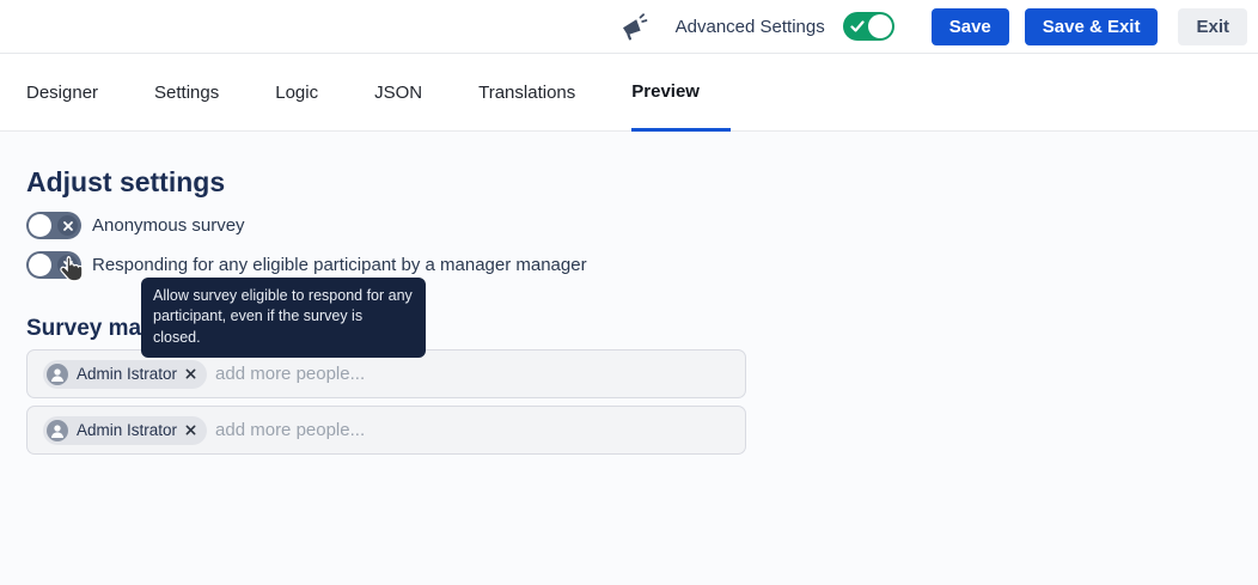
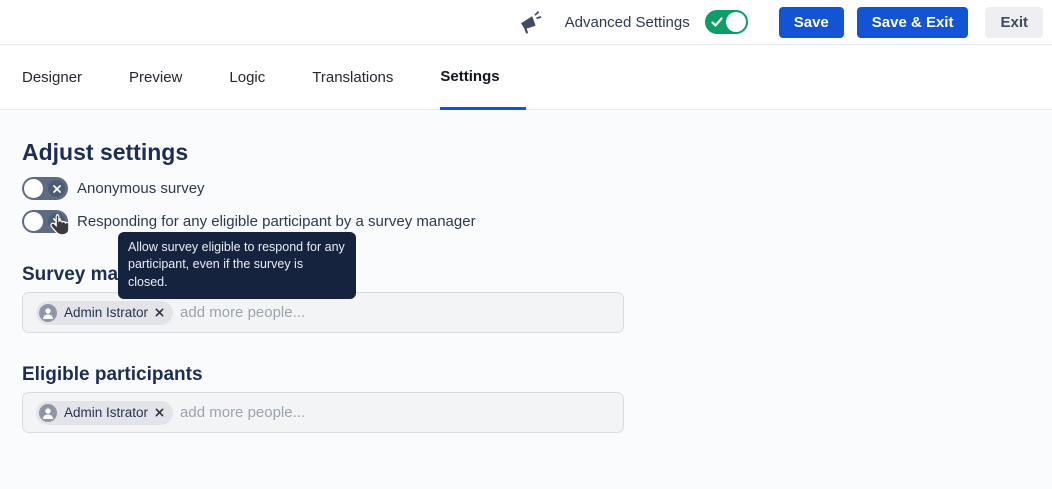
  Advanced Settings
  Save
  Save & Exit
  Exit
  Designer
- Settings
+ Preview
  Logic
- JSON
  Translations
- Preview
+ Settings
  Adjust settings
  Anonymous survey
- Responding for any eligible participant by a manager manager
+ Responding for any eligible participant by a survey manager
  Admin Istrator
  add more people...
+ Eligible participants
  Admin Istrator
  add more people...
  Allow survey eligible to respond for any participant, even if the survey is closed.
